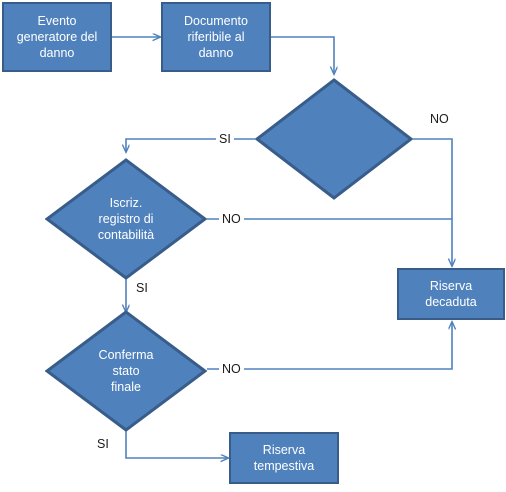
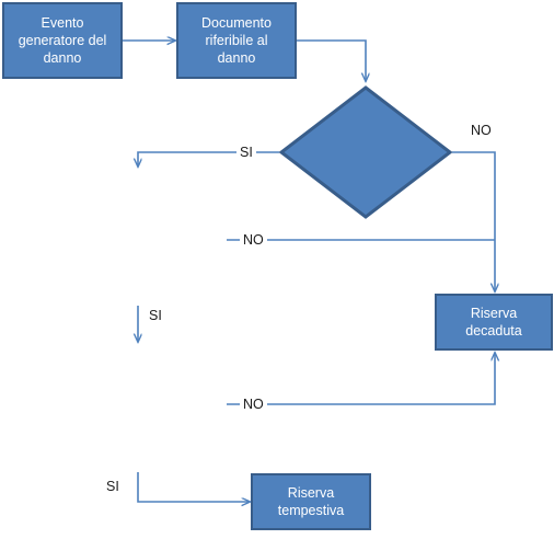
  Evento
  generatore del
  danno
  Documento
  riferibile al
  danno
- Iscriz.
- registro di
- contabilità
- Conferma
- stato
- finale
  Riserva
  decaduta
  Riserva
  tempestiva
  SI
  NO
  NO
  SI
  NO
  SI
